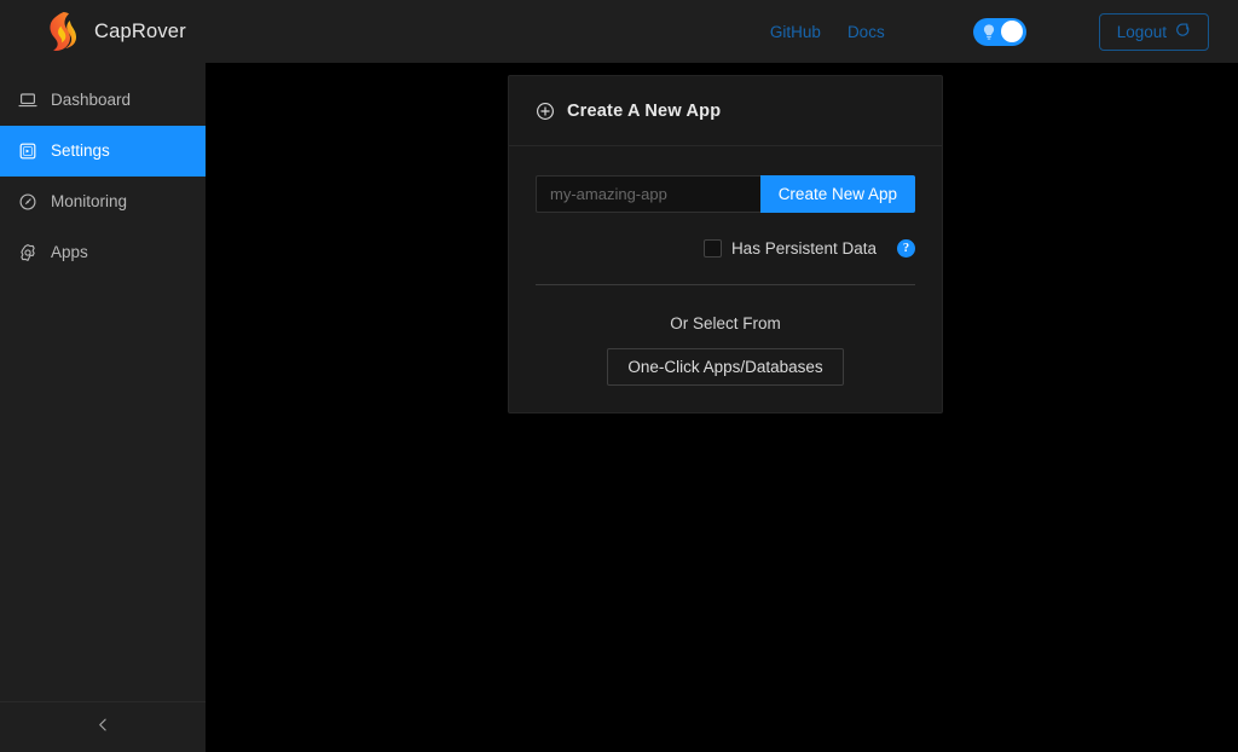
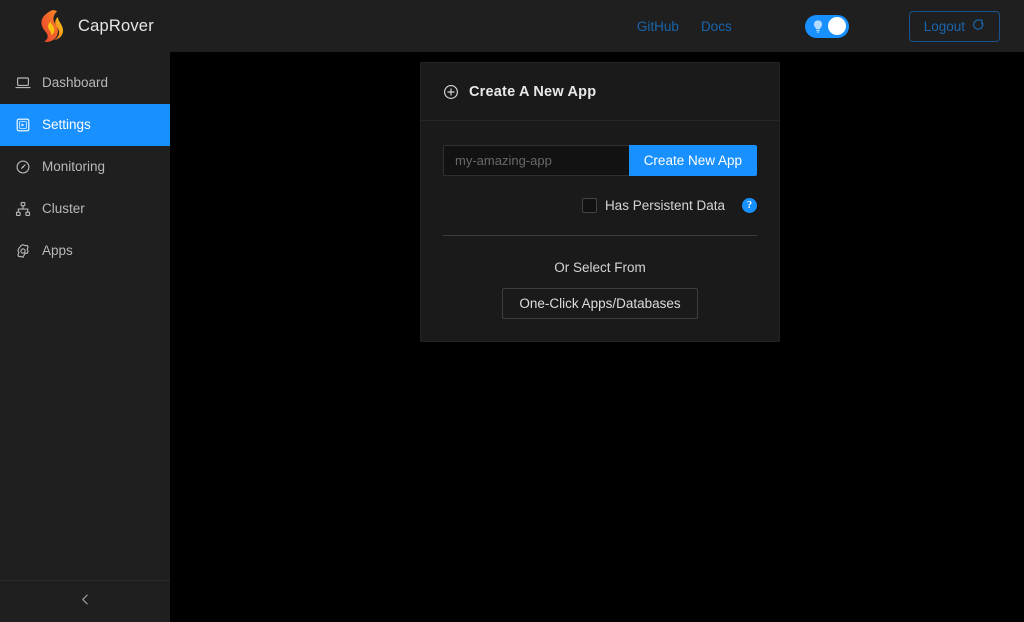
  CapRover
  GitHub
  Docs
  Logout
  Dashboard
  Settings
  Monitoring
+ Cluster
  Apps
  Create A New App
  my-amazing-app
  Create New App
  Has Persistent Data
  ?
  Or Select From
  One-Click Apps/Databases
